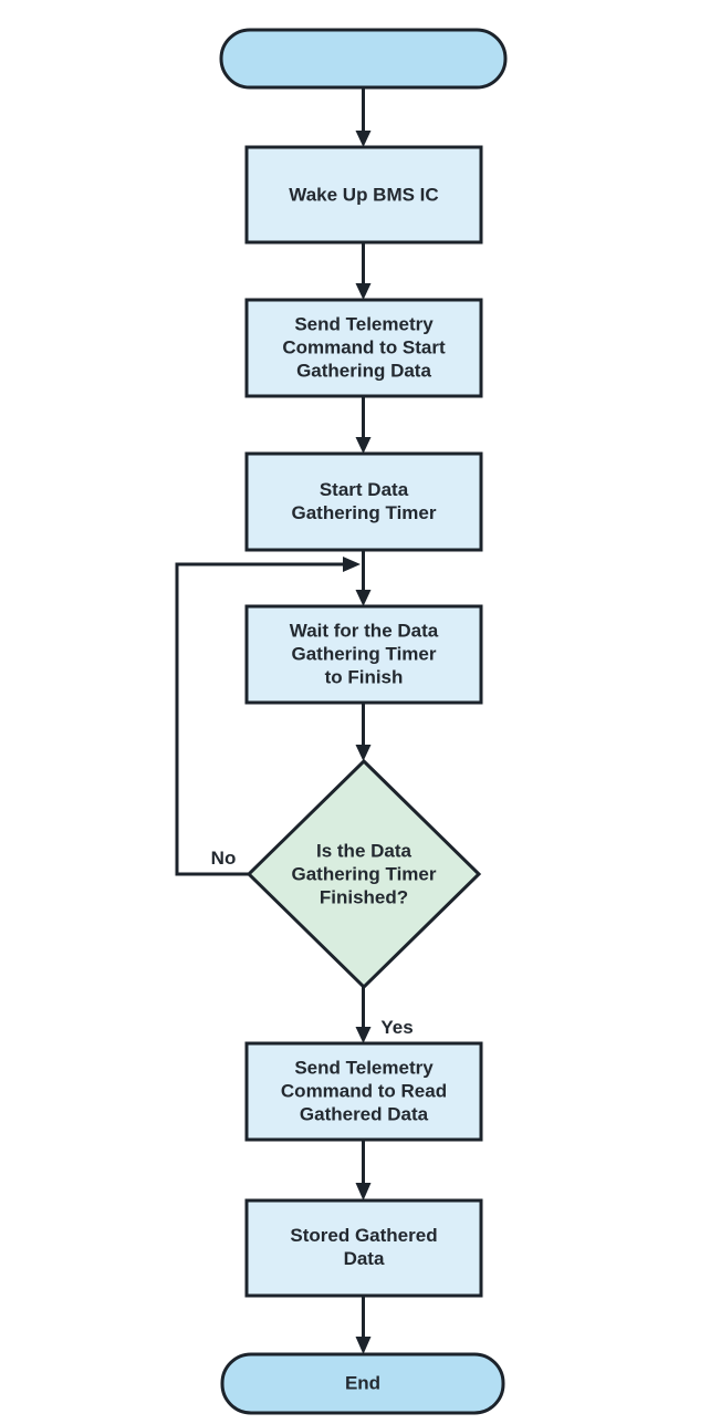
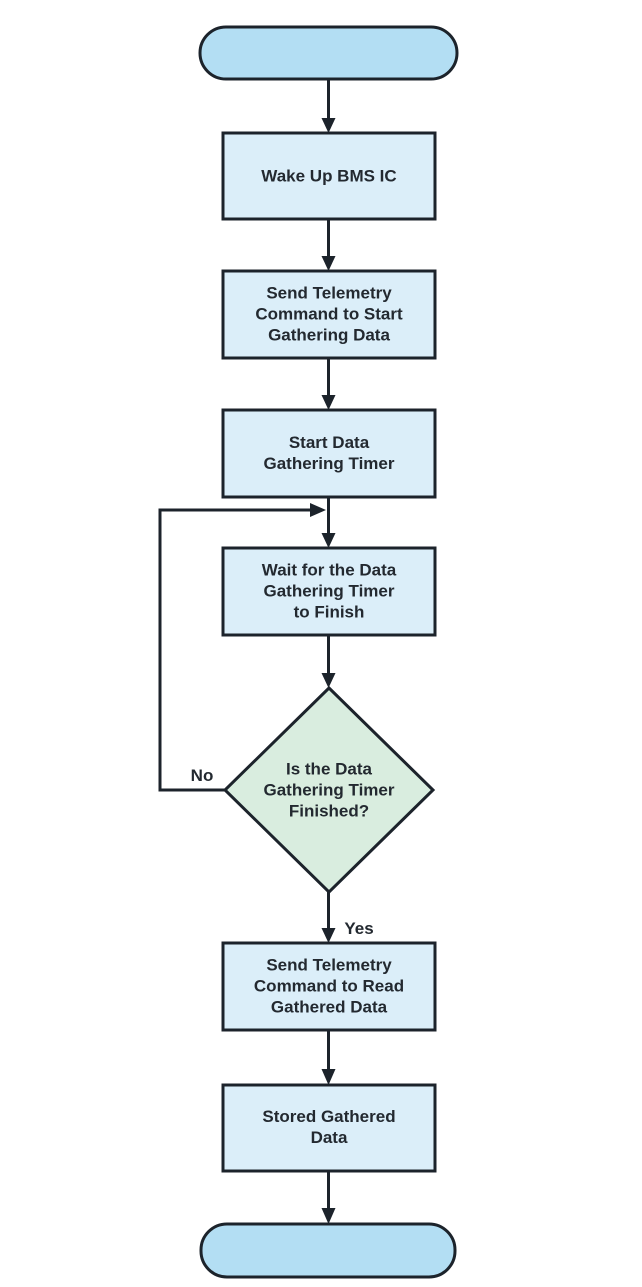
  Wake Up BMS IC
  Send Telemetry
  Command to Start
  Gathering Data
  Start Data
  Gathering Timer
  Wait for the Data
  Gathering Timer
  to Finish
  Is the Data
  Gathering Timer
  Finished?
  Send Telemetry
  Command to Read
  Gathered Data
  Stored Gathered
  Data
- End
  No
  Yes
